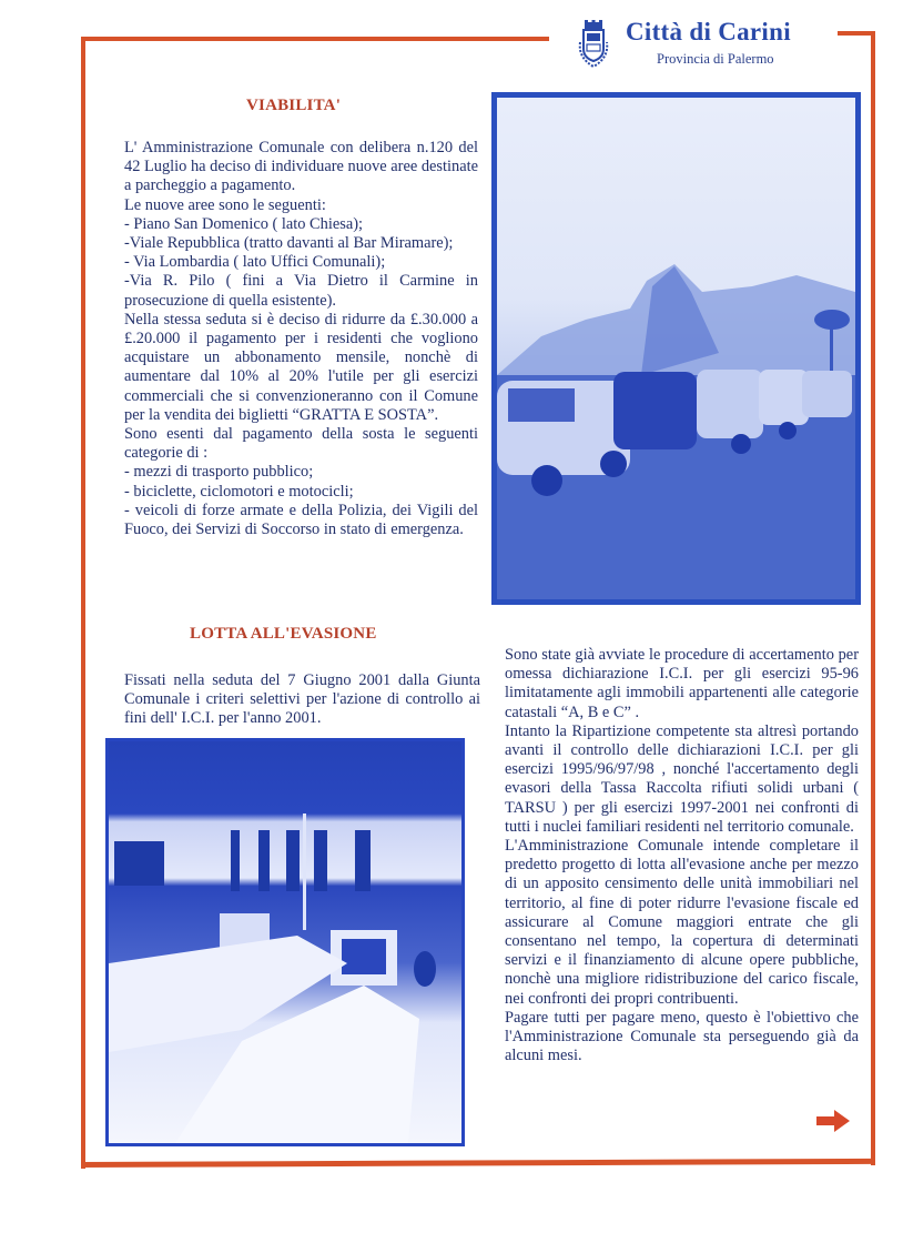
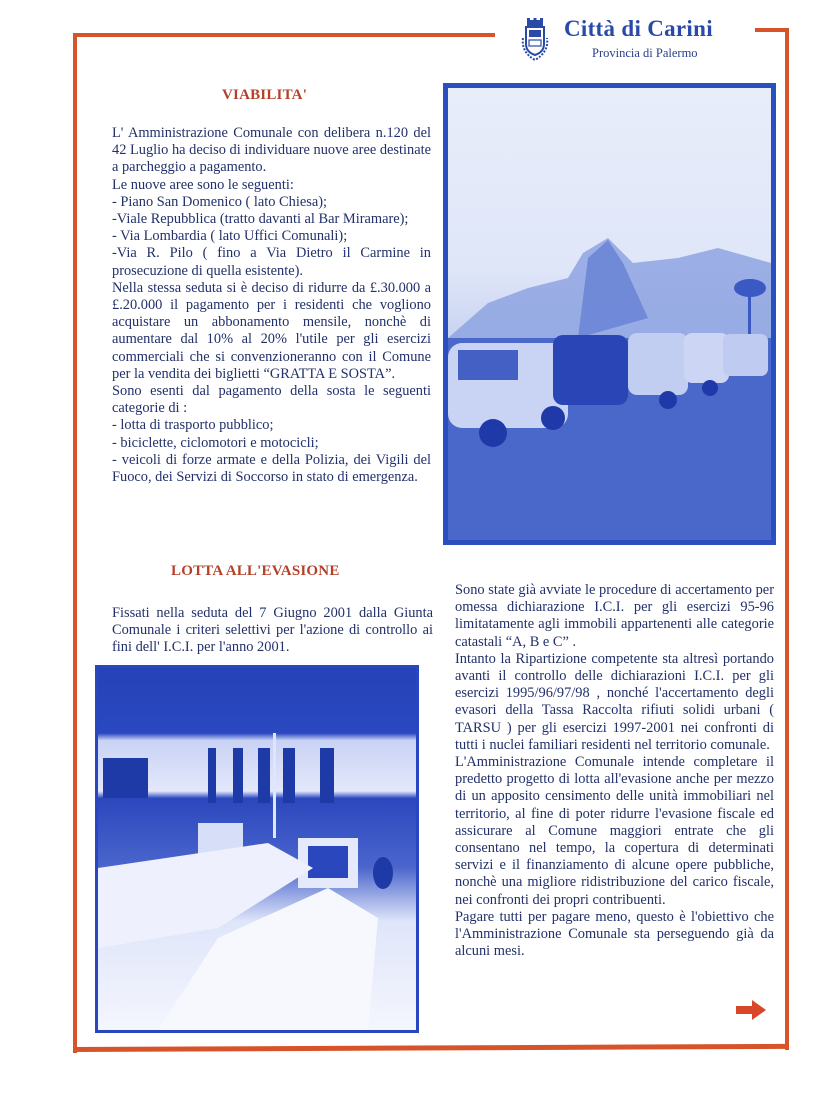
  Città di Carini
  Provincia di Palermo
  VIABILITA'
  L' Amministrazione Comunale con delibera n.120 del 42 Luglio ha deciso di individuare nuove aree destinate a parcheggio a pagamento.
  Le nuove aree sono le seguenti:
  - Piano San Domenico ( lato Chiesa);
  -Viale Repubblica (tratto davanti al Bar Miramare);
  - Via Lombardia ( lato Uffici Comunali);
- -Via R. Pilo ( fini a Via Dietro il Carmine in prosecuzione di quella esistente).
+ -Via R. Pilo ( fino a Via Dietro il Carmine in prosecuzione di quella esistente).
  Nella stessa seduta si è deciso di ridurre da £.30.000 a £.20.000 il pagamento per i residenti che vogliono acquistare un abbonamento mensile, nonchè di aumentare dal 10% al 20% l'utile per gli esercizi commerciali che si convenzioneranno con il Comune per la vendita dei biglietti “GRATTA E SOSTA”.
  Sono esenti dal pagamento della sosta le seguenti categorie di :
- - mezzi di trasporto pubblico;
+ - lotta di trasporto pubblico;
  - biciclette, ciclomotori e motocicli;
  - veicoli di forze armate e della Polizia, dei Vigili del Fuoco, dei Servizi di Soccorso in stato di emergenza.
  LOTTA ALL'EVASIONE
  Fissati nella seduta del 7 Giugno 2001 dalla Giunta Comunale i criteri selettivi per l'azione di controllo ai fini dell' I.C.I. per l'anno 2001.
  Sono state già avviate le procedure di accertamento per omessa dichiarazione I.C.I. per gli esercizi 95-96 limitatamente agli immobili appartenenti alle categorie catastali “A, B e C” .
  Intanto la Ripartizione competente sta altresì portando avanti il controllo delle dichiarazioni I.C.I. per gli esercizi 1995/96/97/98 , nonché l'accertamento degli evasori della Tassa Raccolta rifiuti solidi urbani ( TARSU ) per gli esercizi 1997-2001 nei confronti di tutti i nuclei familiari residenti nel territorio comunale.
  L'Amministrazione Comunale intende completare il predetto progetto di lotta all'evasione anche per mezzo di un apposito censimento delle unità immobiliari nel territorio, al fine di poter ridurre l'evasione fiscale ed assicurare al Comune maggiori entrate che gli consentano nel tempo, la copertura di determinati servizi e il finanziamento di alcune opere pubbliche, nonchè una migliore ridistribuzione del carico fiscale, nei confronti dei propri contribuenti.
  Pagare tutti per pagare meno, questo è l'obiettivo che l'Amministrazione Comunale sta perseguendo già da alcuni mesi.
